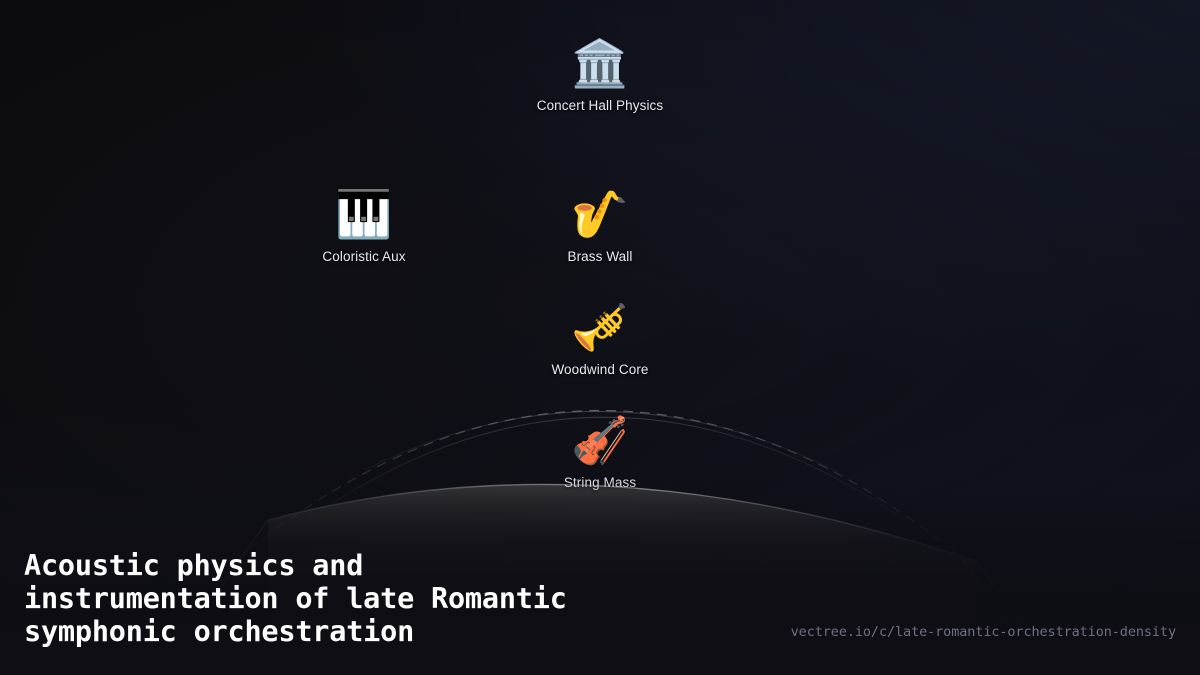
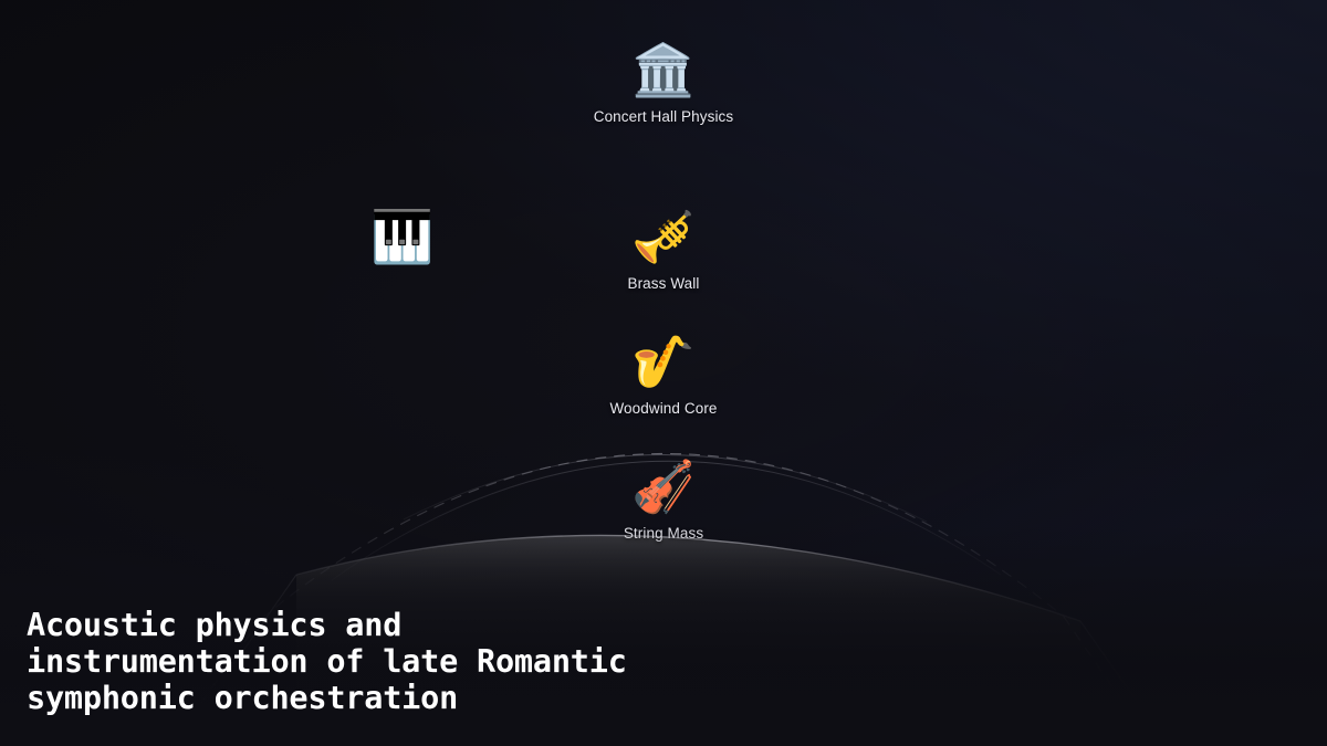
  🏛️
  Concert Hall Physics
  🎹
- Coloristic Aux
- 🎷
+ 🎺
  Brass Wall
- 🎺
+ 🎷
  Woodwind Core
  🎻
  Acoustic physics and
  instrumentation of late Romantic
  symphonic orchestration
- vectree.io/c/late-romantic-orchestration-density
